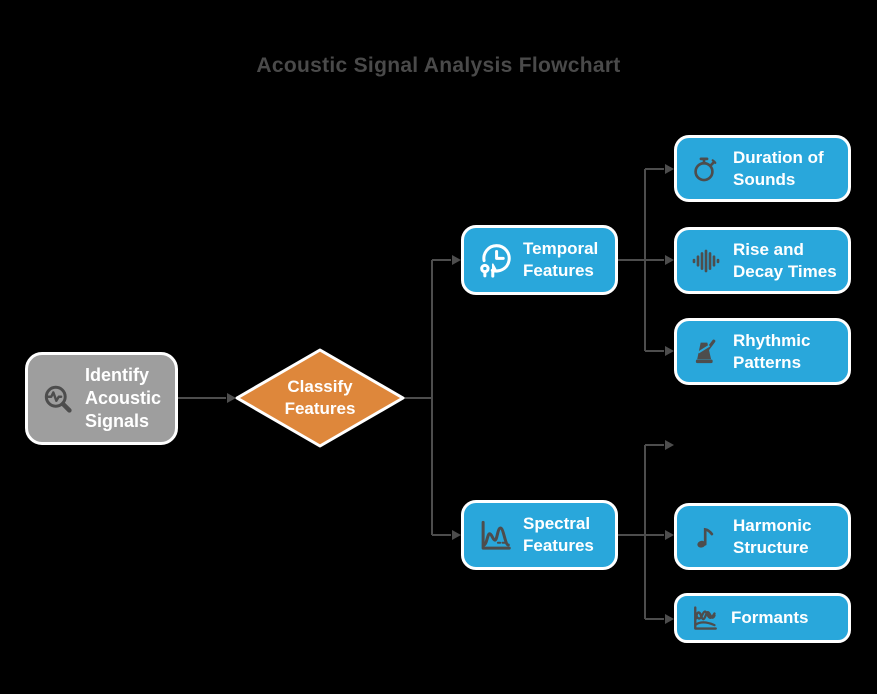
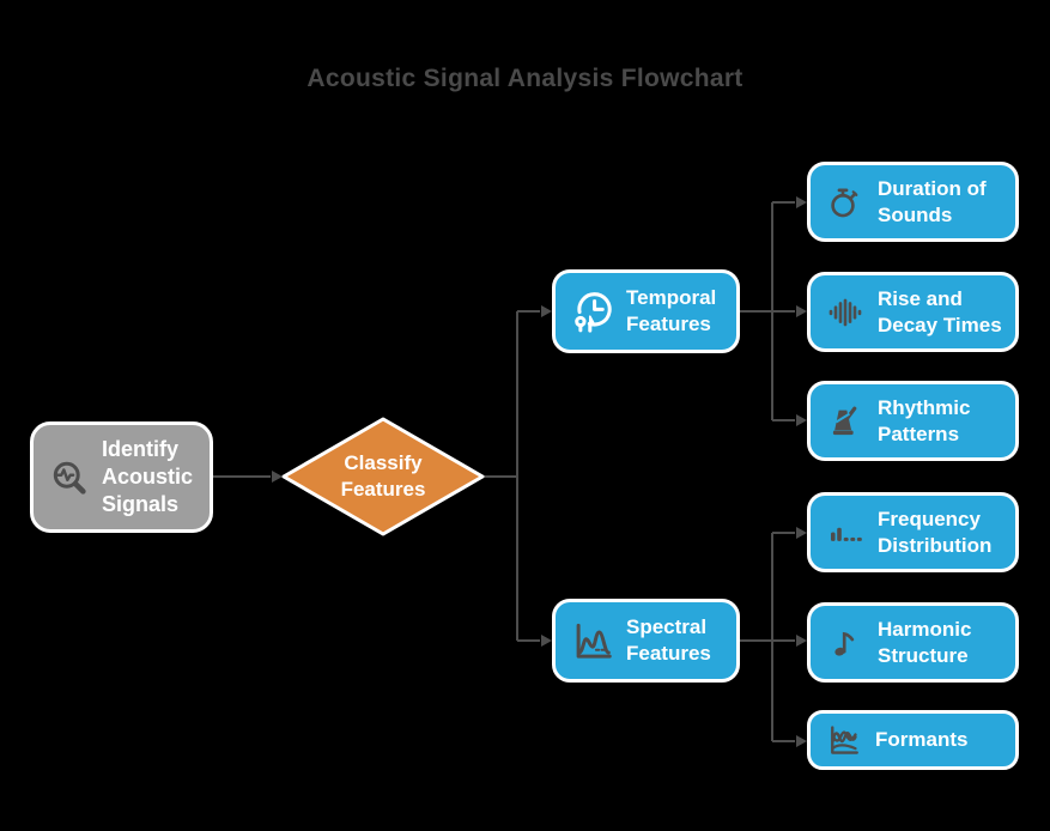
  Acoustic Signal Analysis Flowchart
  Identify Acoustic Signals
  Classify Features
  Temporal Features
  Spectral Features
  Duration of Sounds
  Rise and Decay Times
  Rhythmic Patterns
+ Frequency Distribution
  Harmonic Structure
  Formants
